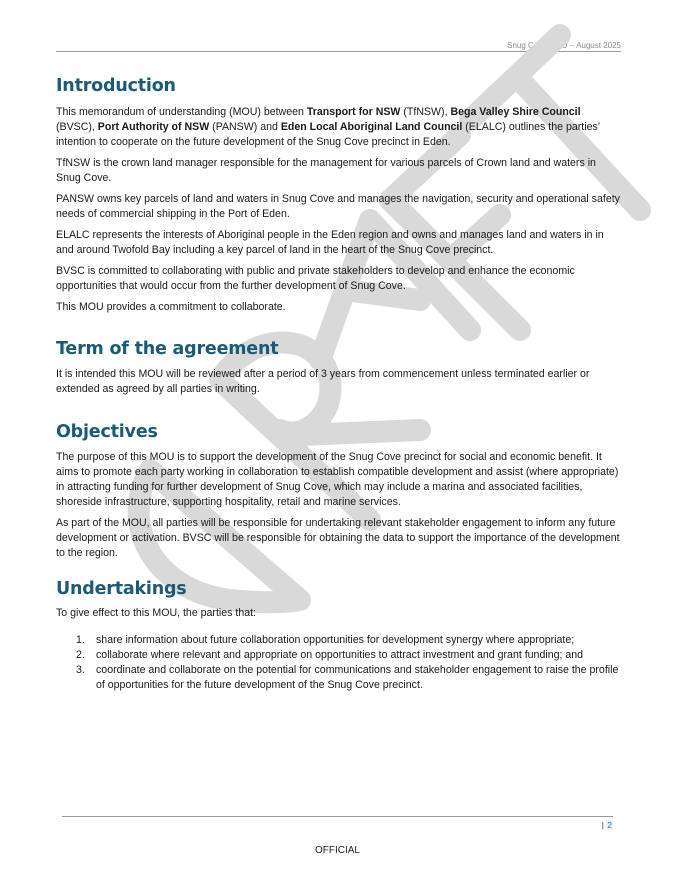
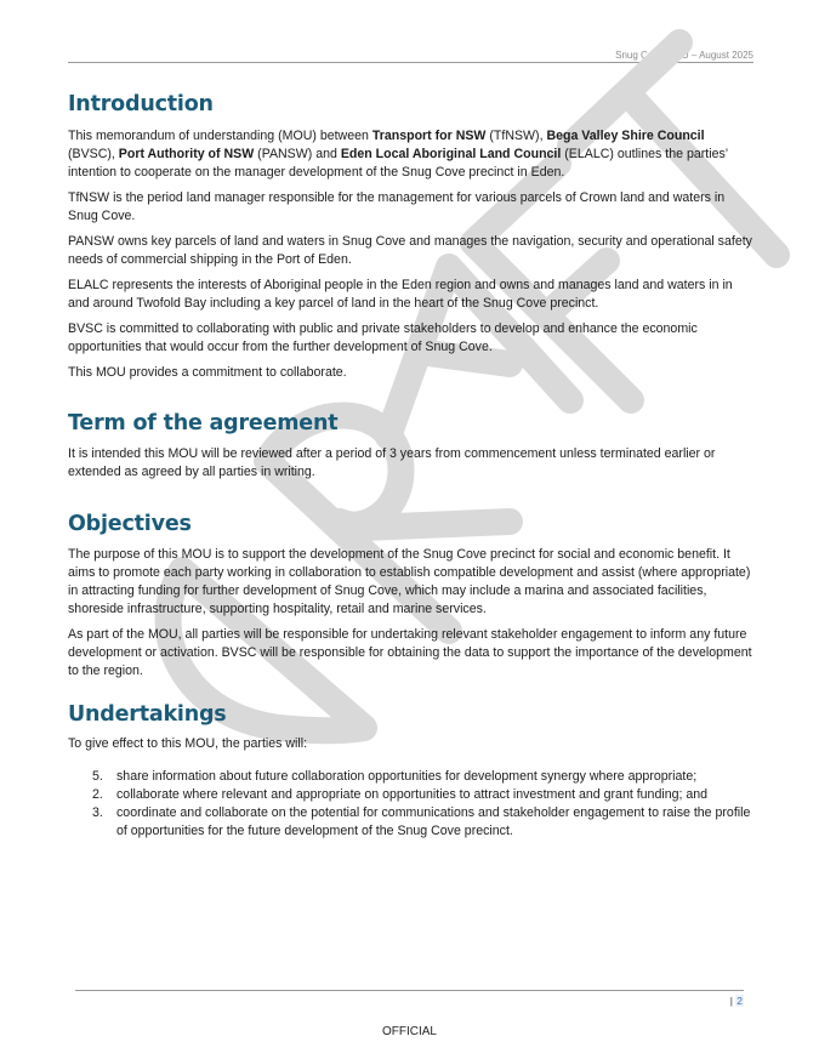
  Snug C – August 2025
  Introduction
- This memorandum of understanding (MOU) between Transport for NSW (TfNSW), Bega Valley Shire Council (BVSC), Port Authority of NSW (PANSW) and Eden Local Aboriginal Land Council (ELALC) outlines the parties’ intention to cooperate on the future development of the Snug Cove precinct in Eden.
+ This memorandum of understanding (MOU) between Transport for NSW (TfNSW), Bega Valley Shire Council (BVSC), Port Authority of NSW (PANSW) and Eden Local Aboriginal Land Council (ELALC) outlines the parties’ intention to cooperate on the manager development of the Snug Cove precinct in Eden.
- TfNSW is the crown land manager responsible for the management for various parcels of Crown land and waters in Snug Cove.
+ TfNSW is the period land manager responsible for the management for various parcels of Crown land and waters in Snug Cove.
  PANSW owns key parcels of land and waters in Snug Cove and manages the navigation, security and operational safety needs of commercial shipping in the Port of Eden.
  ELALC represents the interests of Aboriginal people in the Eden region and owns and manages land and waters in in and around Twofold Bay including a key parcel of land in the heart of the Snug Cove precinct.
  BVSC is committed to collaborating with public and private stakeholders to develop and enhance the economic opportunities that would occur from the further development of Snug Cove.
  This MOU provides a commitment to collaborate.
  Term of the agreement
  It is intended this MOU will be reviewed after a period of 3 years from commencement unless terminated earlier or extended as agreed by all parties in writing.
  Objectives
  The purpose of this MOU is to support the development of the Snug Cove precinct for social and economic benefit. It aims to promote each party working in collaboration to establish compatible development and assist (where appropriate) in attracting funding for further development of Snug Cove, which may include a marina and associated facilities, shoreside infrastructure, supporting hospitality, retail and marine services.
  As part of the MOU, all parties will be responsible for undertaking relevant stakeholder engagement to inform any future development or activation. BVSC will be responsible for obtaining the data to support the importance of the development to the region.
  Undertakings
- To give effect to this MOU, the parties that:
+ To give effect to this MOU, the parties will:
- 1.
+ 5.
  share information about future collaboration opportunities for development synergy where appropriate;
  2.
  collaborate where relevant and appropriate on opportunities to attract investment and grant funding; and
  3.
  coordinate and collaborate on the potential for communications and stakeholder engagement to raise the profile of opportunities for the future development of the Snug Cove precinct.
  | 2
  OFFICIAL
